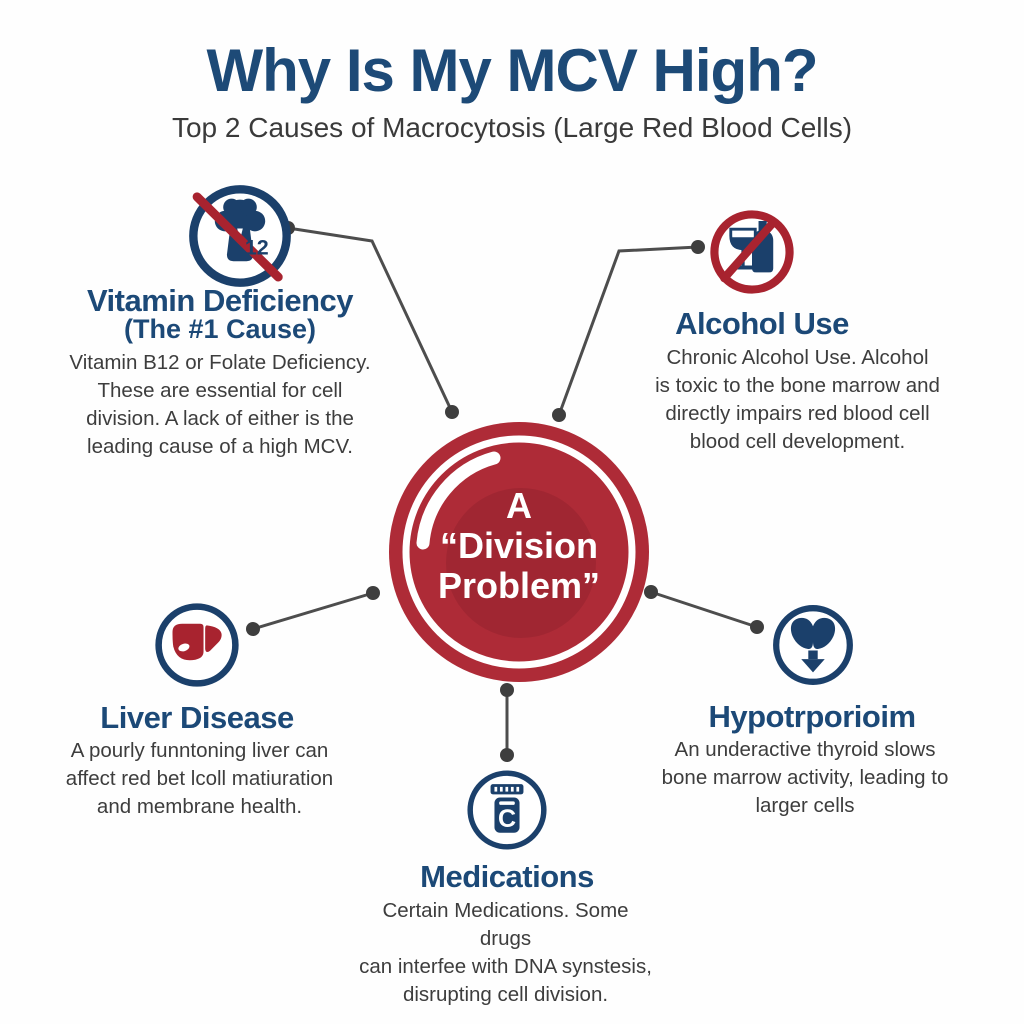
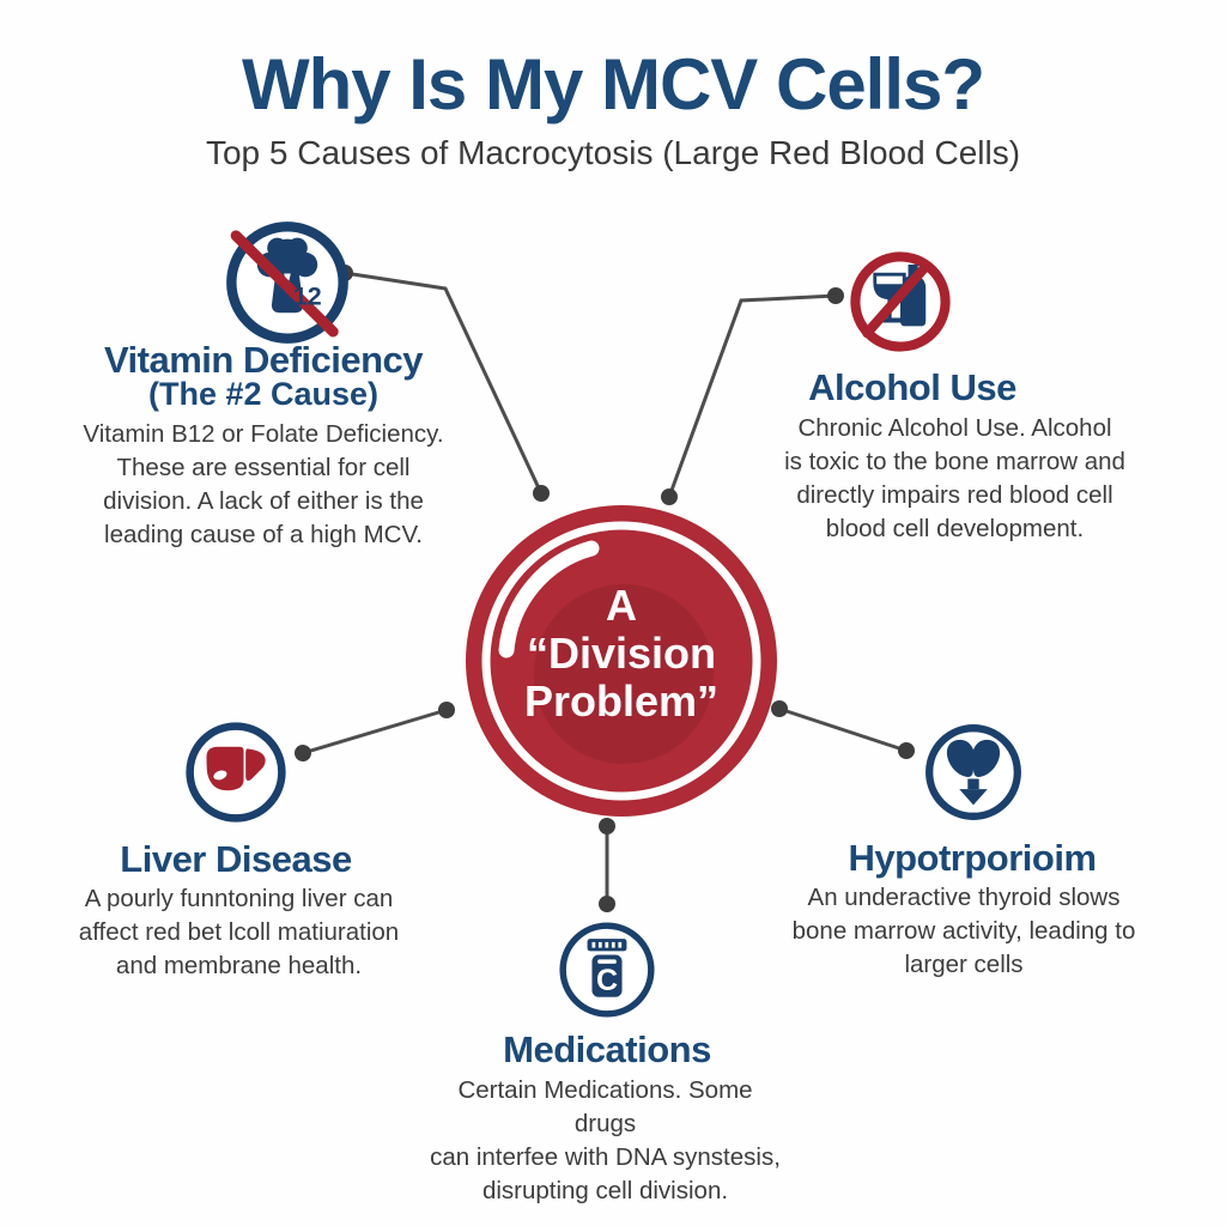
- Why Is My MCV High?
+ Why Is My MCV Cells?
- Top 2 Causes of Macrocytosis (Large Red Blood Cells)
+ Top 5 Causes of Macrocytosis (Large Red Blood Cells)
  A
  “Division
  Problem”
  12
  Vitamin Deficiency
- (The #1 Cause)
+ (The #2 Cause)
  Vitamin B12 or Folate Deficiency.
  These are essential for cell
  division. A lack of either is the
  leading cause of a high MCV.
  Alcohol Use
  Chronic Alcohol Use. Alcohol
  is toxic to the bone marrow and
  directly impairs red blood cell
  blood cell development.
  Liver Disease
  A pourly funntoning liver can
  affect red bet lcoll matiuration
  and membrane health.
  Hypotrporioim
  An underactive thyroid slows
  bone marrow activity, leading to
  larger cells
  C
  Medications
  Certain Medications. Some drugs
  can interfee with DNA synstesis,
  disrupting cell division.
